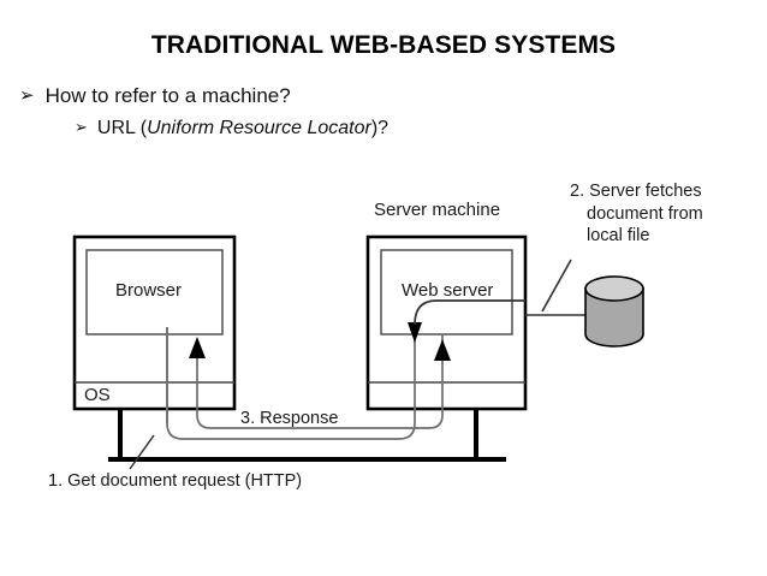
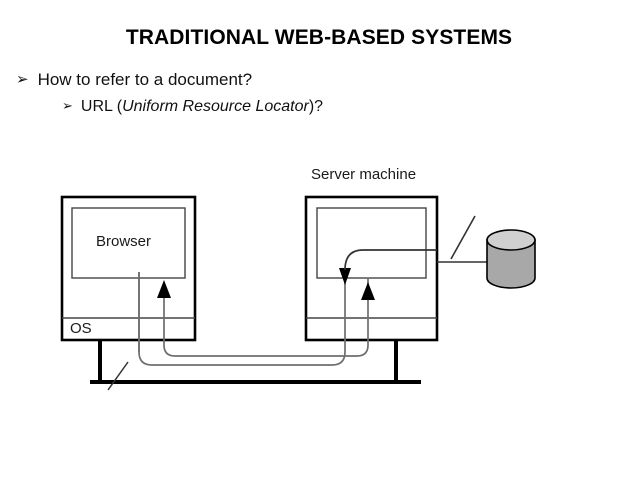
  TRADITIONAL WEB-BASED SYSTEMS
  ➢
- How to refer to a machine?
+ How to refer to a document?
  ➢
  URL (Uniform Resource Locator)?
  Server machine
  Browser
- Web server
  OS
- 2. Server fetches
- document from
- local file
- 3. Response
- 1. Get document request (HTTP)
